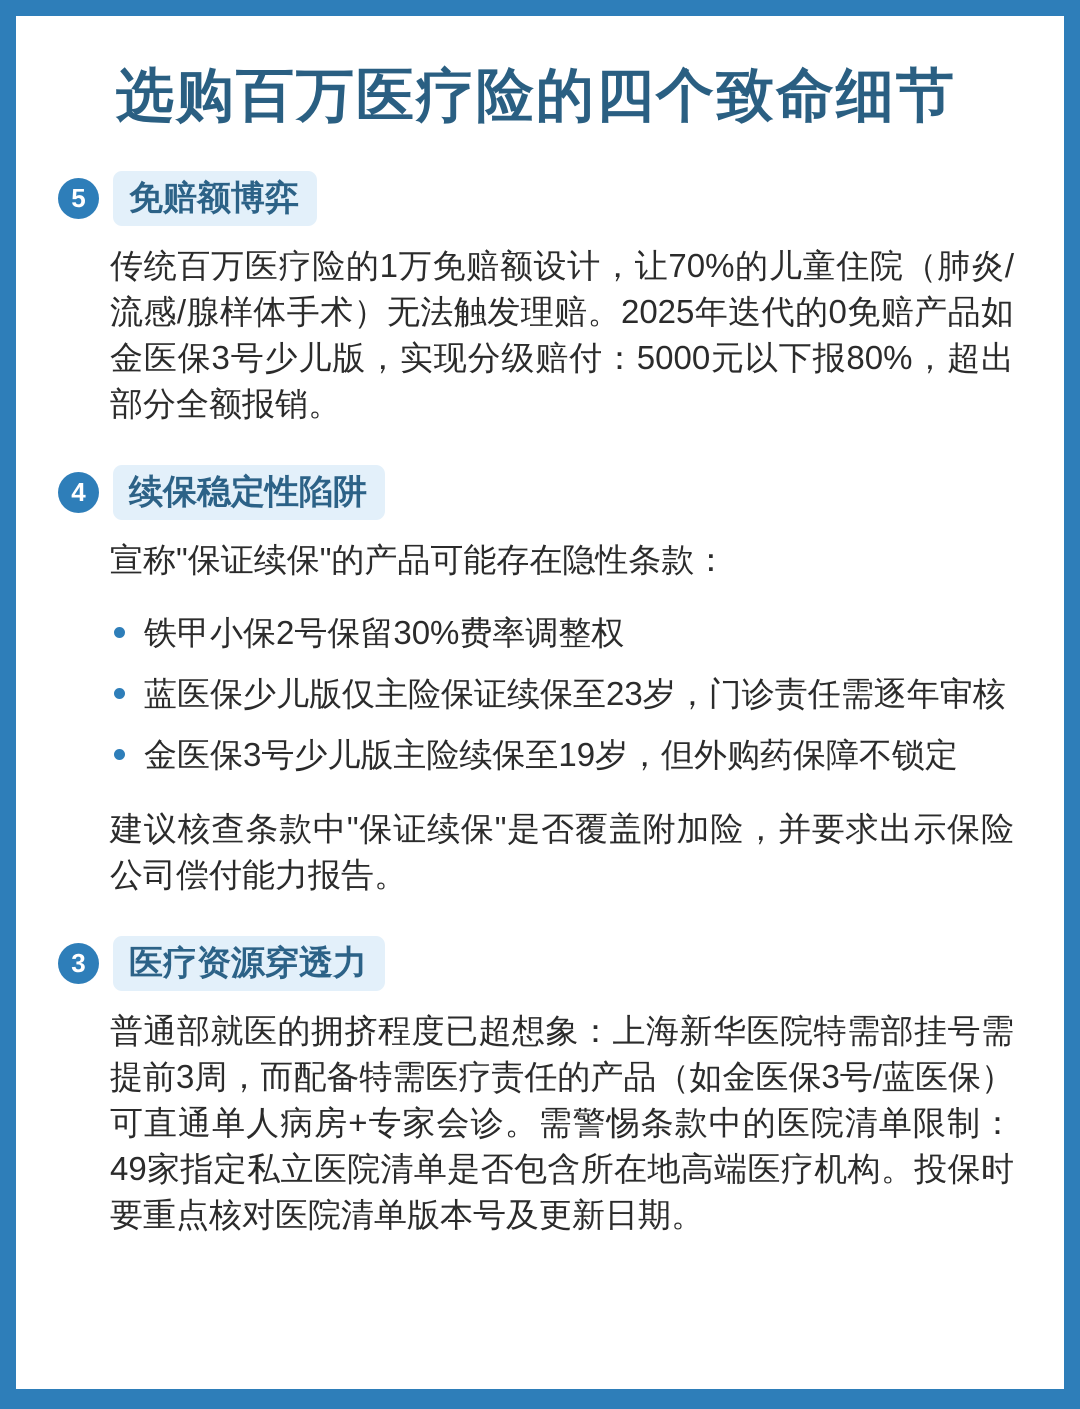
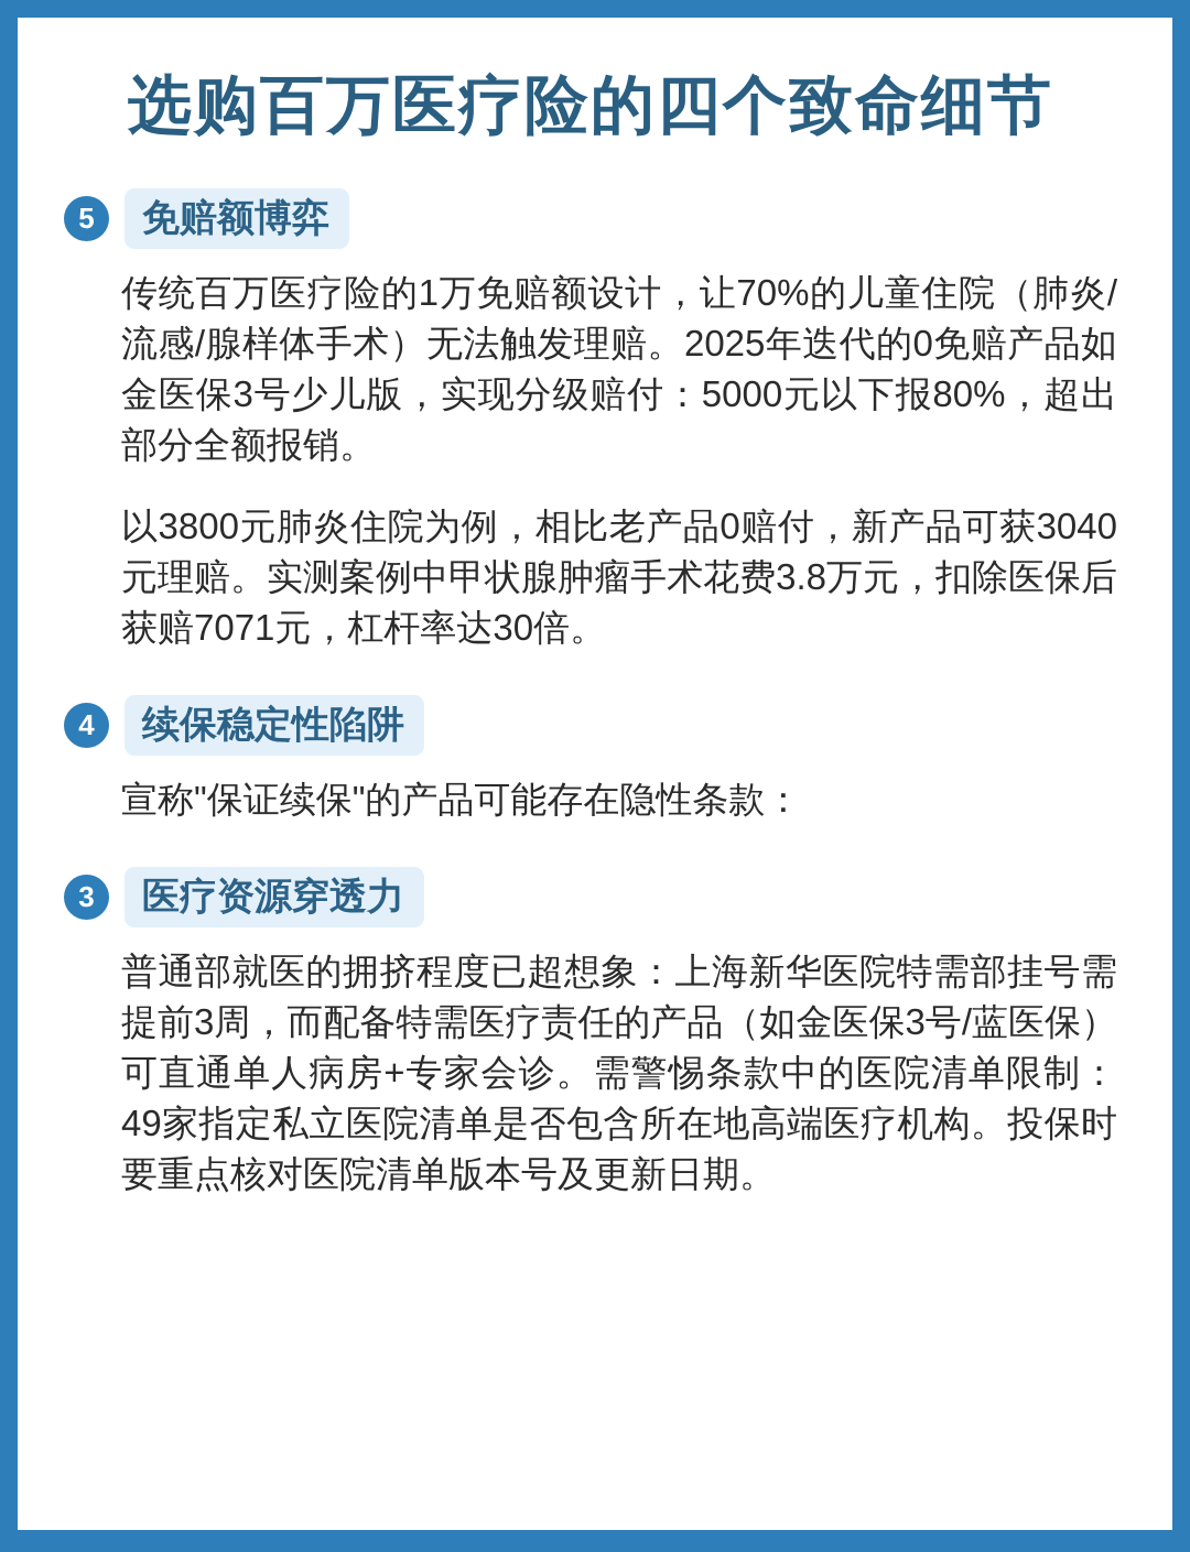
  选购百万医疗险的四个致命细节
  5
  免赔额博弈
  传统百万医疗险的1万免赔额设计，让70%的儿童住院（肺炎/流感/腺样体手术）无法触发理赔。2025年迭代的0免赔产品如金医保3号少儿版，实现分级赔付：5000元以下报80%，超出部分全额报销。
+ 以3800元肺炎住院为例，相比老产品0赔付，新产品可获3040元理赔。实测案例中甲状腺肿瘤手术花费3.8万元，扣除医保后获赔7071元，杠杆率达30倍。
  4
  续保稳定性陷阱
  宣称"保证续保"的产品可能存在隐性条款：
- 铁甲小保2号保留30%费率调整权
- 蓝医保少儿版仅主险保证续保至23岁，门诊责任需逐年审核
- 金医保3号少儿版主险续保至19岁，但外购药保障不锁定
- 建议核查条款中"保证续保"是否覆盖附加险，并要求出示保险公司偿付能力报告。
  3
  医疗资源穿透力
  普通部就医的拥挤程度已超想象：上海新华医院特需部挂号需提前3周，而配备特需医疗责任的产品（如金医保3号/蓝医保）可直通单人病房+专家会诊。需警惕条款中的医院清单限制：49家指定私立医院清单是否包含所在地高端医疗机构。投保时要重点核对医院清单版本号及更新日期。
